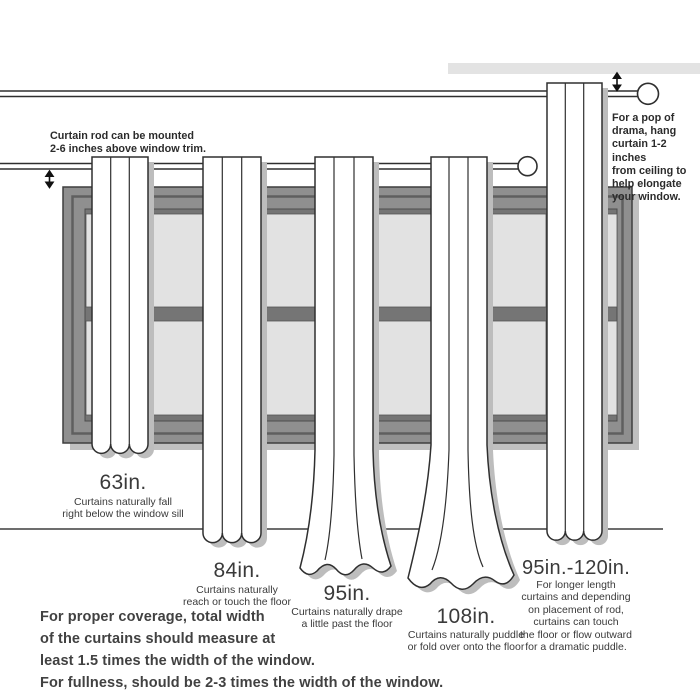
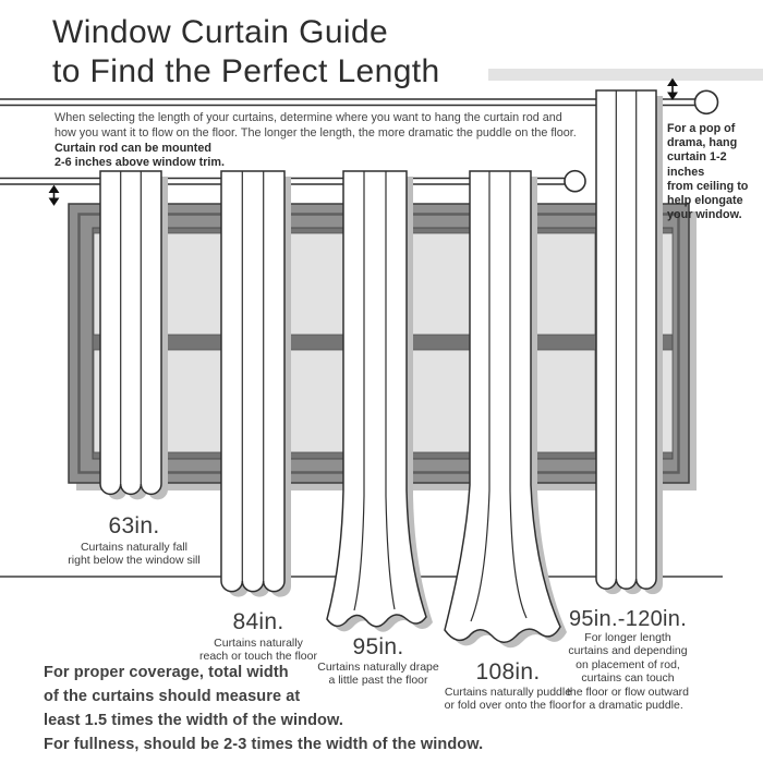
+ Window Curtain Guide
+ to Find the Perfect Length
+ When selecting the length of your curtains, determine where you want to hang the curtain rod and
+ how you want it to flow on the floor. The longer the length, the more dramatic the puddle on the floor.
  Curtain rod can be mounted
  2-6 inches above window trim.
  For a pop of
  drama, hang
  curtain 1-2 inches
  from ceiling to
  help elongate
  your window.
  63in.
  Curtains naturally fall
  right below the window sill
  84in.
  Curtains naturally
  reach or touch the floor
  95in.
  Curtains naturally drape
  a little past the floor
  108in.
  Curtains naturally puddle
  or fold over onto the floor
  95in.-120in.
  For longer length
  curtains and depending
  on placement of rod,
  curtains can touch
  the floor or flow outward
  for a dramatic puddle.
  For proper coverage, total width
  of the curtains should measure at
  least 1.5 times the width of the window.
  For fullness, should be 2-3 times the width of the window.
